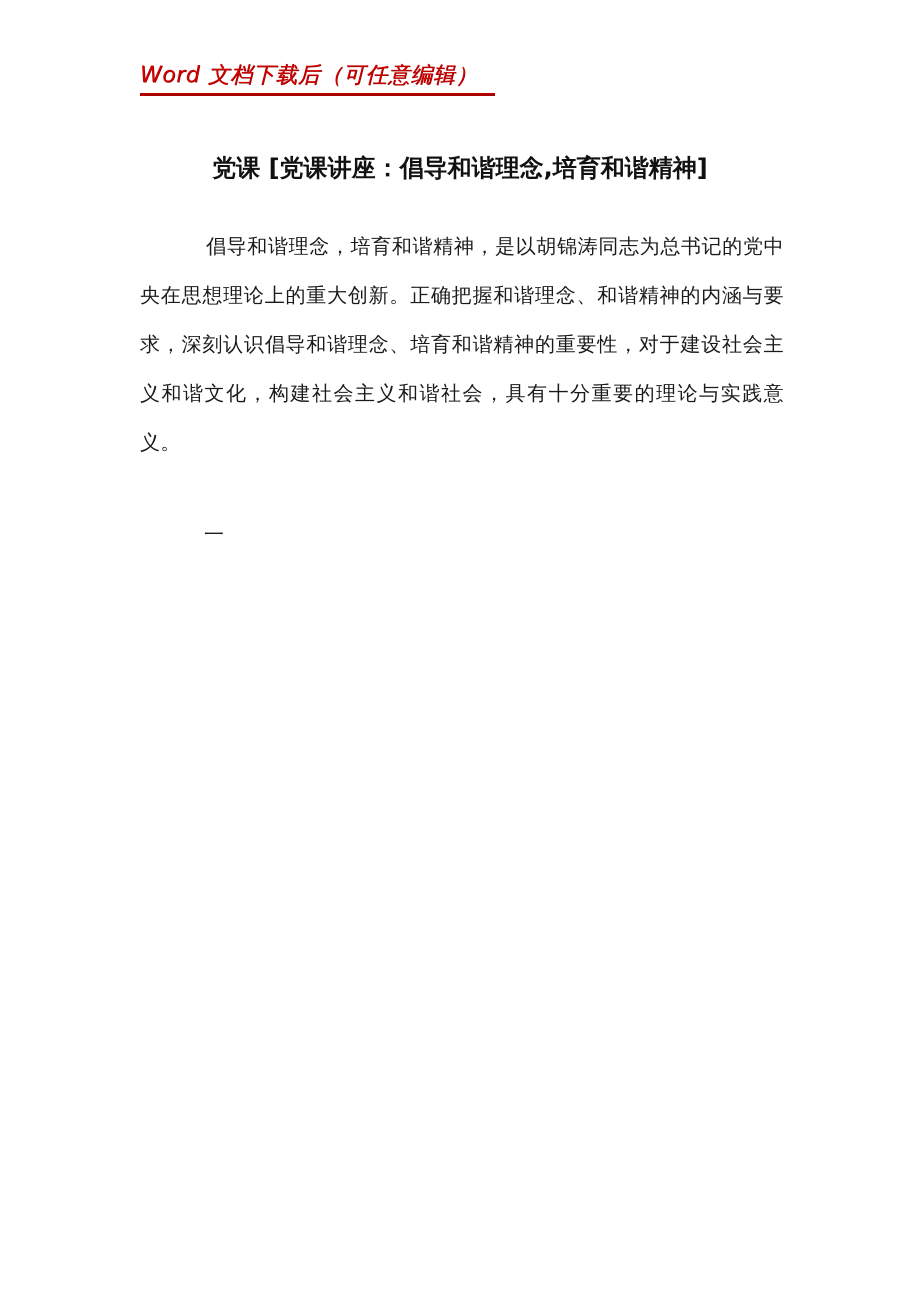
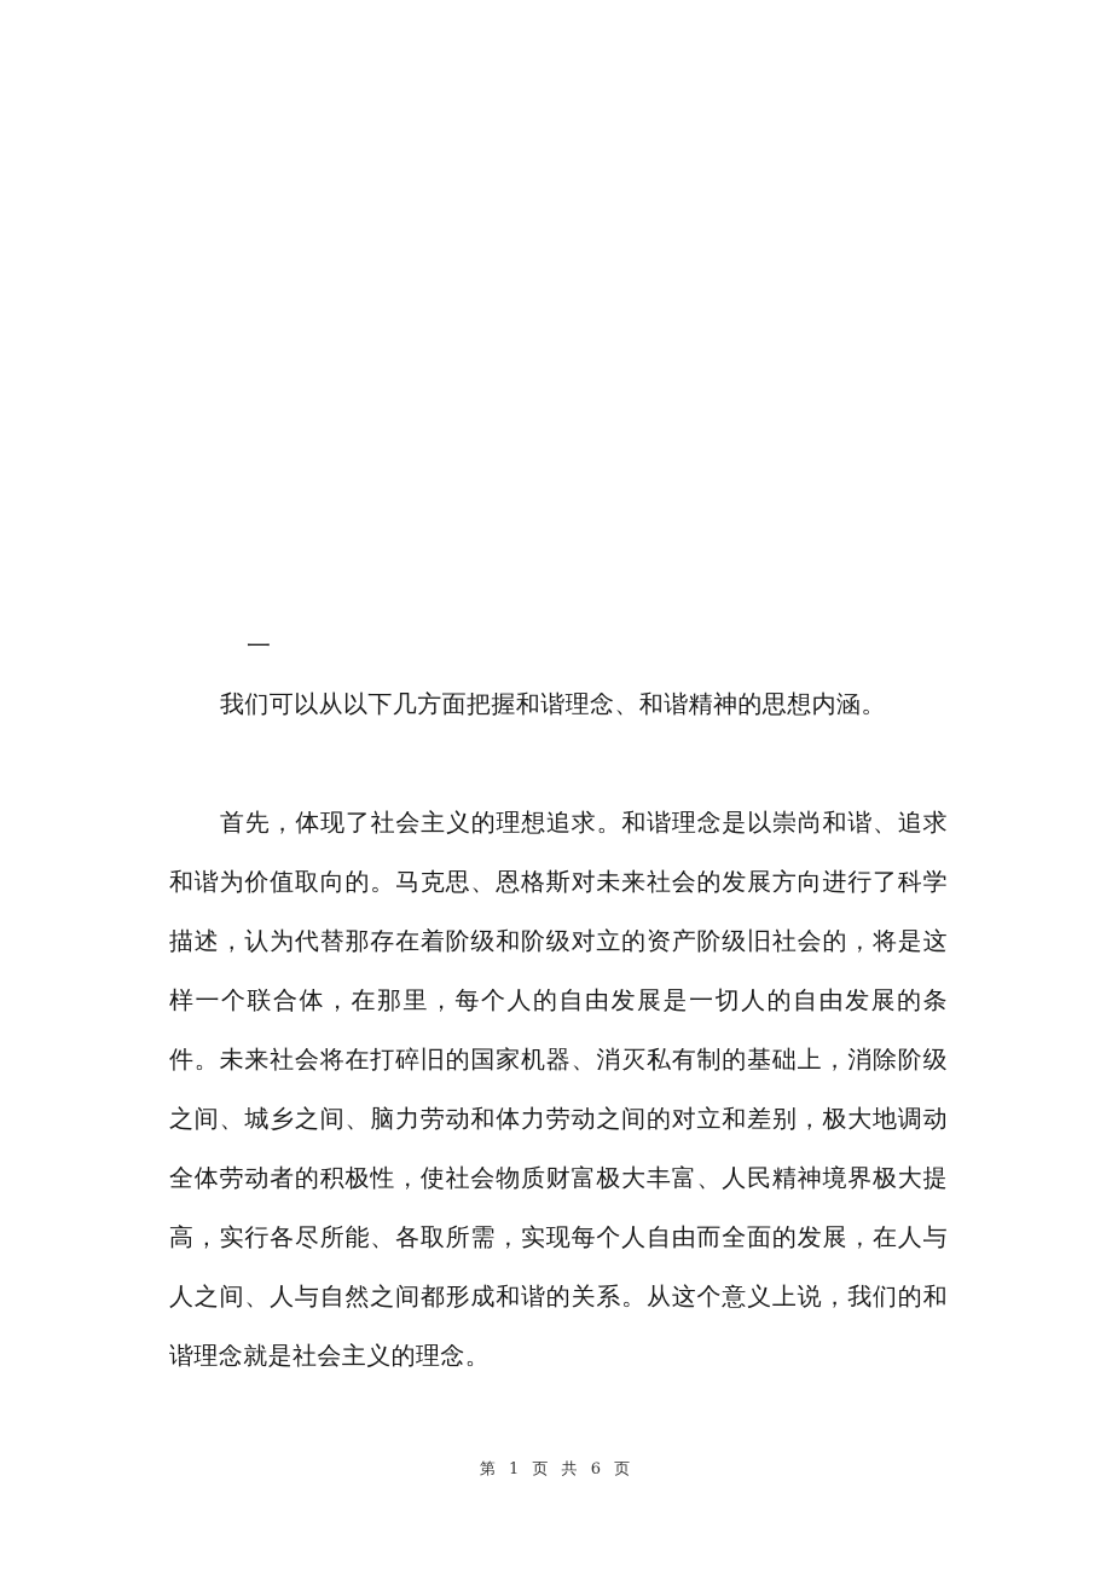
- Word 文档下载后（可任意编辑）
- 党课 [党课讲座：倡导和谐理念,培育和谐精神]
- 倡导和谐理念，培育和谐精神，是以胡锦涛同志为总书记的党中央在思想理论上的重大创新。正确把握和谐理念、和谐精神的内涵与要求，深刻认识倡导和谐理念、培育和谐精神的重要性，对于建设社会主义和谐文化，构建社会主义和谐社会，具有十分重要的理论与实践意义。
  一
+ 我们可以从以下几方面把握和谐理念、和谐精神的思想内涵。
+ 首先，体现了社会主义的理想追求。和谐理念是以崇尚和谐、追求和谐为价值取向的。马克思、恩格斯对未来社会的发展方向进行了科学描述，认为代替那存在着阶级和阶级对立的资产阶级旧社会的，将是这样一个联合体，在那里，每个人的自由发展是一切人的自由发展的条件。未来社会将在打碎旧的国家机器、消灭私有制的基础上，消除阶级之间、城乡之间、脑力劳动和体力劳动之间的对立和差别，极大地调动全体劳动者的积极性，使社会物质财富极大丰富、人民精神境界极大提高，实行各尽所能、各取所需，实现每个人自由而全面的发展，在人与人之间、人与自然之间都形成和谐的关系。从这个意义上说，我们的和谐理念就是社会主义的理念。
+ 第 1 页 共 6 页
